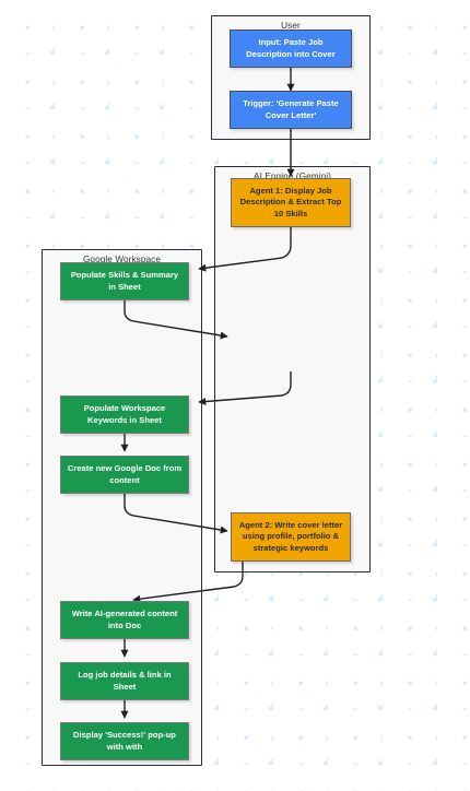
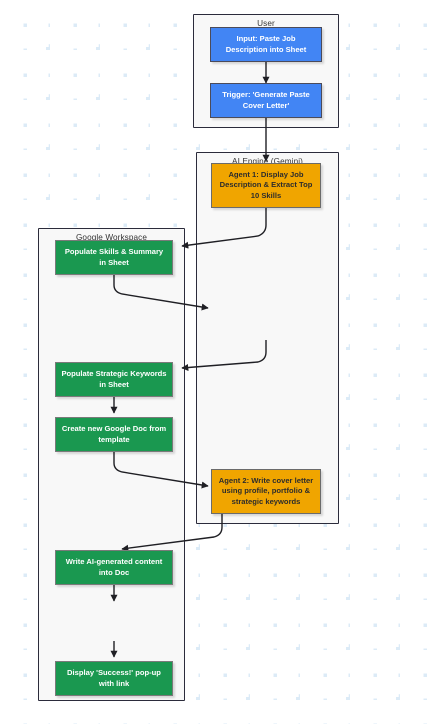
  User
  AI Engine (Gemini)
  Google Workspace
- Input: Paste Job Description into Cover
+ Input: Paste Job Description into Sheet
  Trigger: 'Generate Paste Cover Letter'
  Agent 1: Display Job Description & Extract Top 10 Skills
  Agent 2: Write cover letter using profile, portfolio & strategic keywords
  Populate Skills & Summary in Sheet
- Populate Workspace Keywords in Sheet
+ Populate Strategic Keywords in Sheet
- Create new Google Doc from content
+ Create new Google Doc from template
  Write AI-generated content into Doc
- Log job details & link in Sheet
- Display 'Success!' pop-up with with
+ Display 'Success!' pop-up with link
